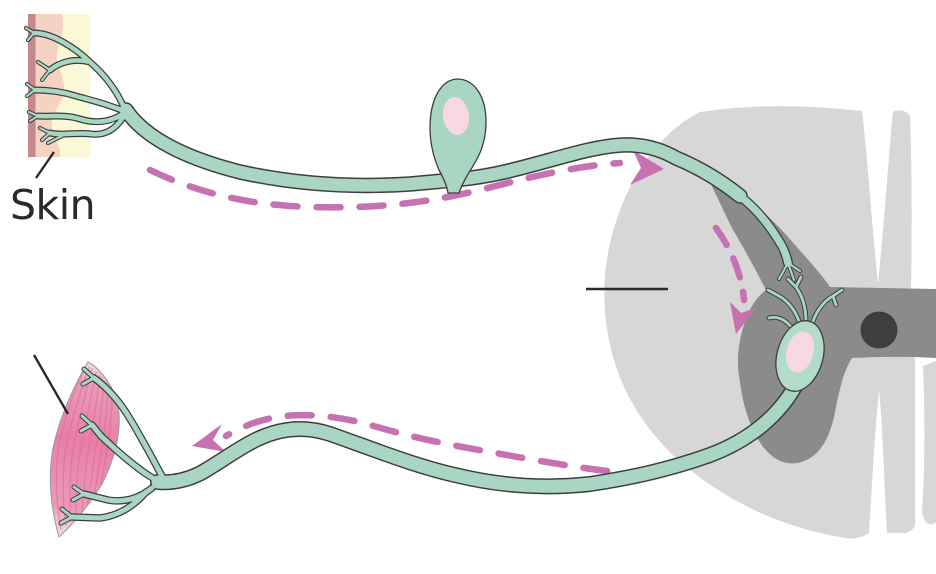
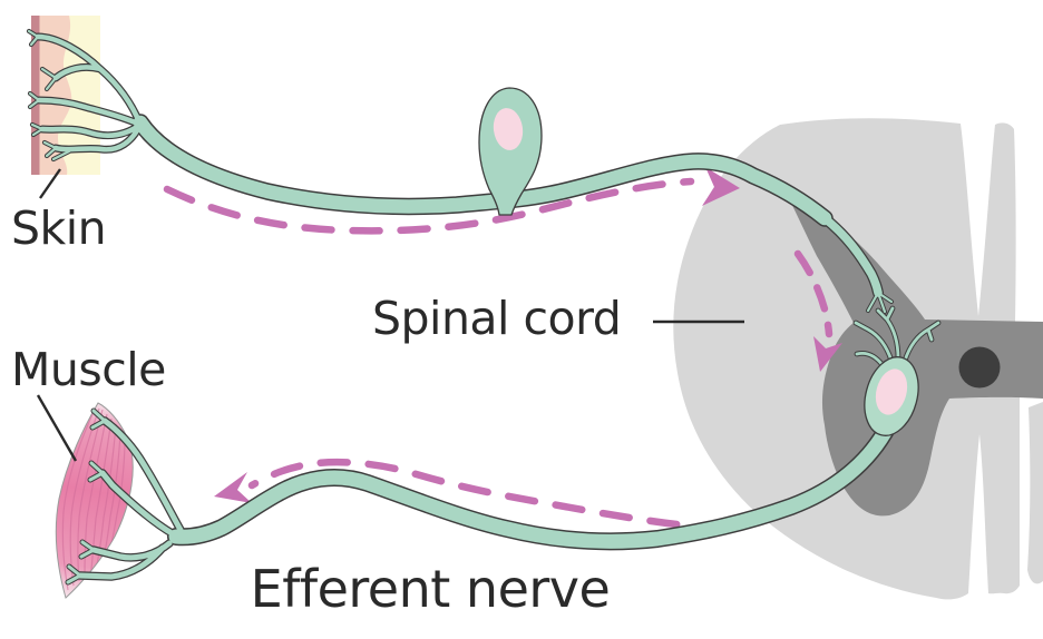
  Skin
+ Spinal cord
+ Muscle
+ Efferent nerve
